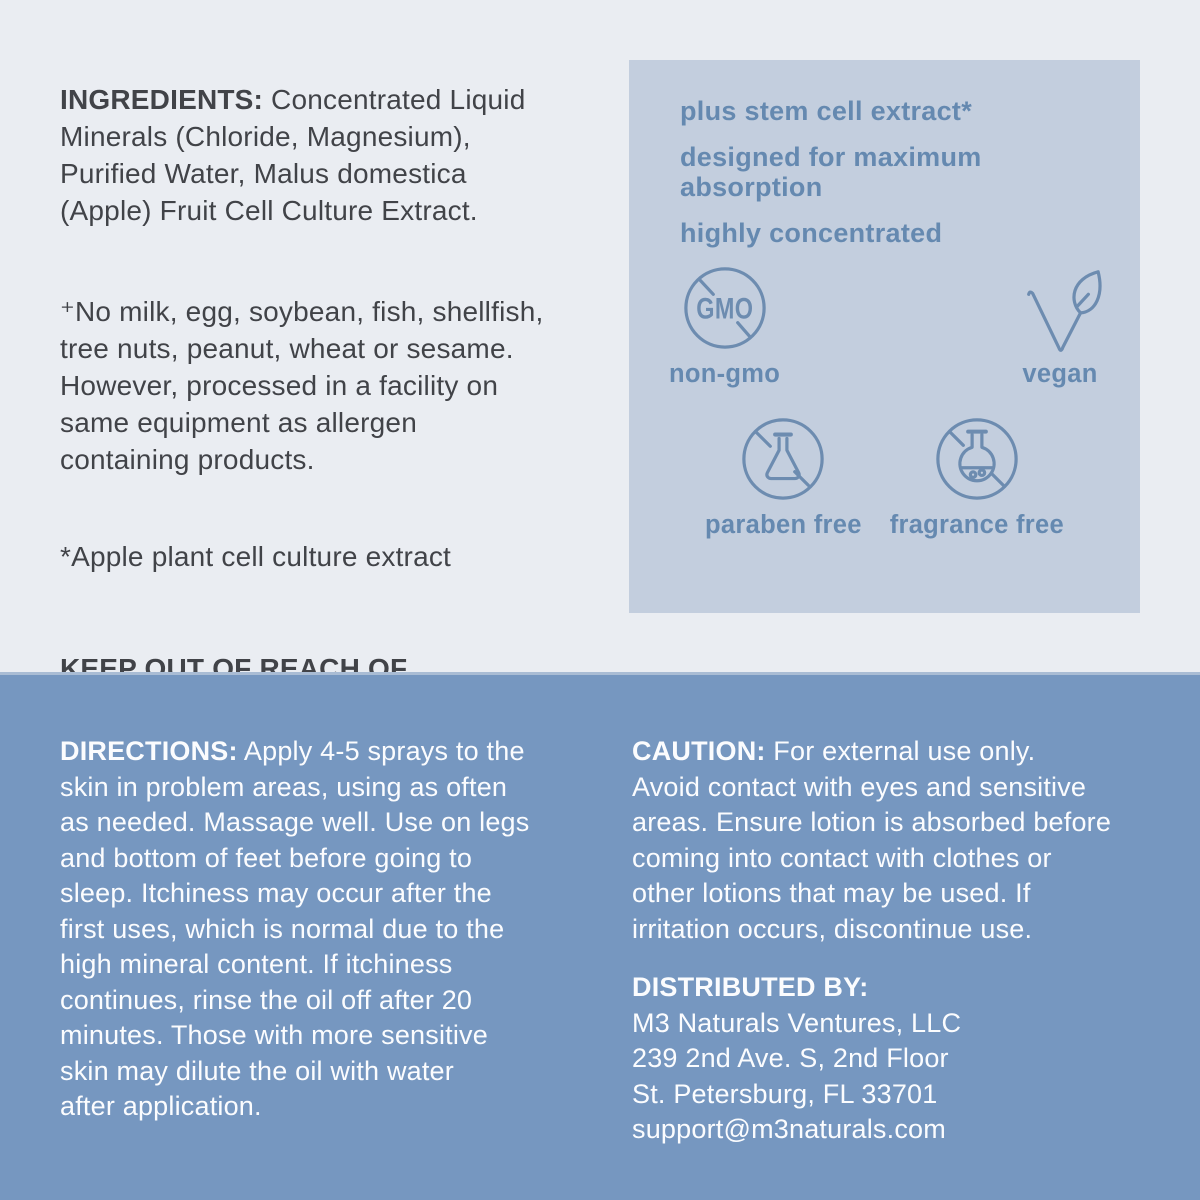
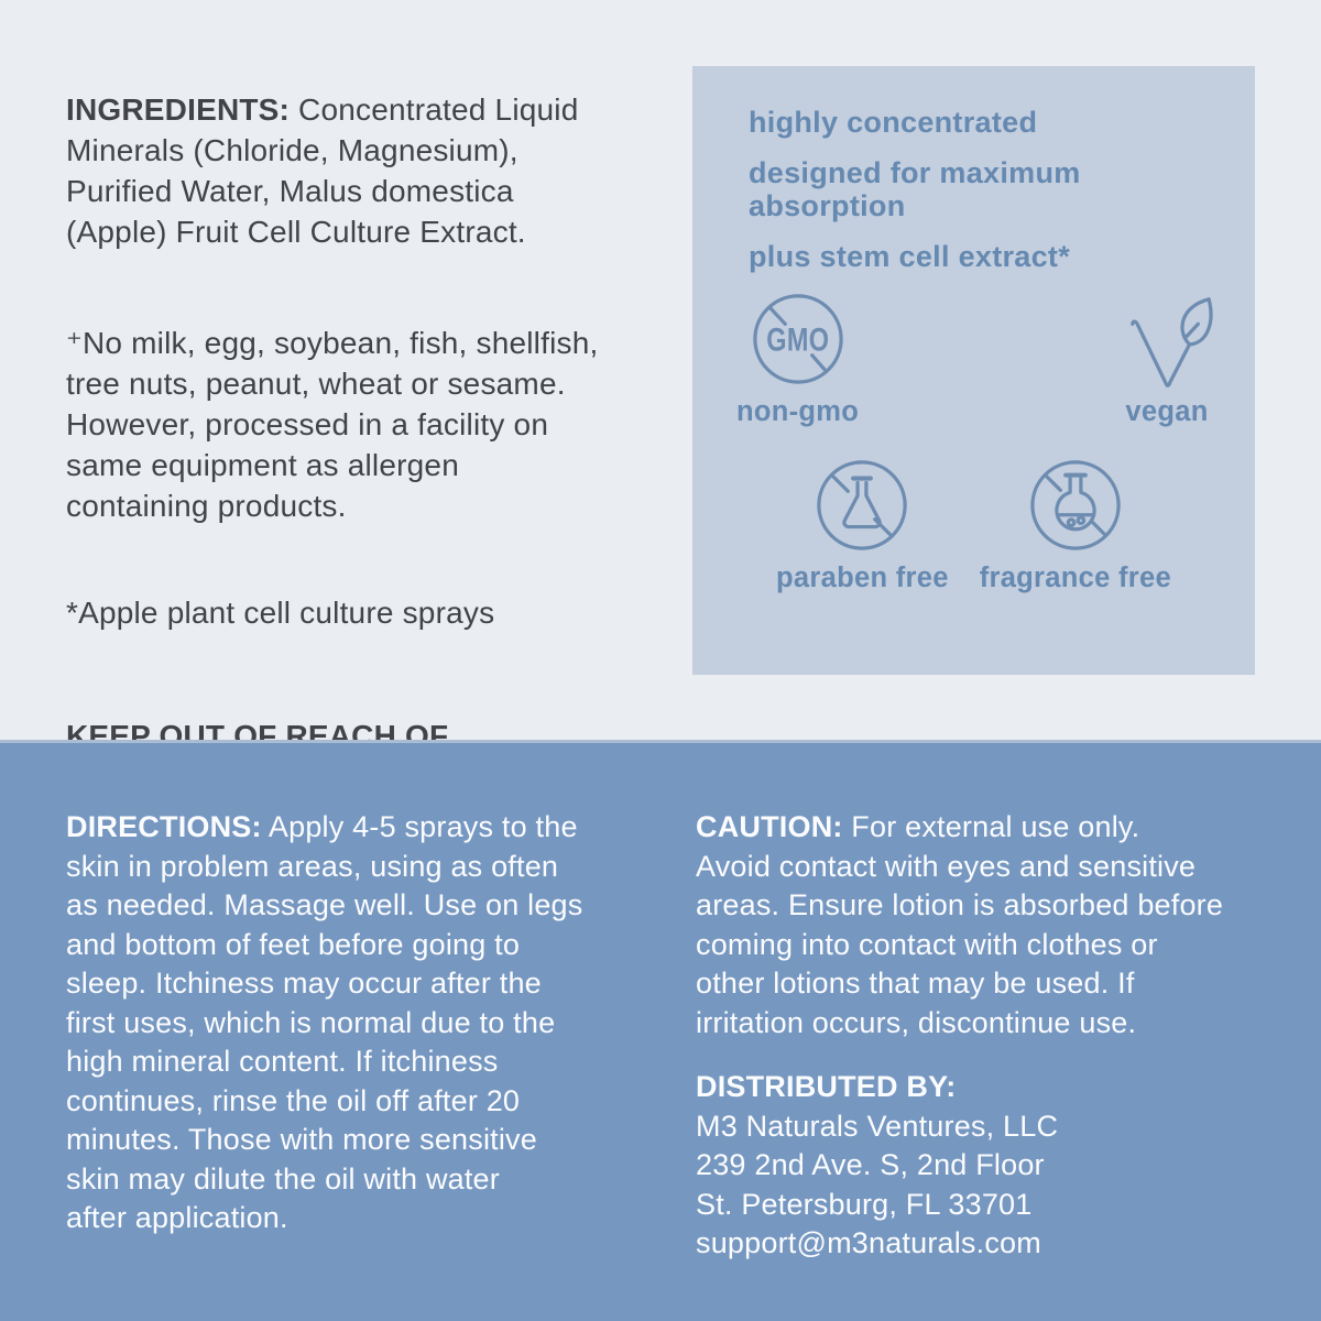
  INGREDIENTS: Concentrated Liquid
  Minerals (Chloride, Magnesium),
  Purified Water, Malus domestica
  (Apple) Fruit Cell Culture Extract.
  ⁺No milk, egg, soybean, fish, shellfish,
  tree nuts, peanut, wheat or sesame.
  However, processed in a facility on
  same equipment as allergen
  containing products.
- *Apple plant cell culture extract
+ *Apple plant cell culture sprays
  KEEP OUT OF REACH OF
- plus stem cell extract*
+ highly concentrated
  designed for maximum
  absorption
- highly concentrated
+ plus stem cell extract*
  GMO
  non-gmo
  vegan
  paraben free
  fragrance free
  DIRECTIONS: Apply 4-5 sprays to the
  skin in problem areas, using as often
  as needed. Massage well. Use on legs
  and bottom of feet before going to
  sleep. Itchiness may occur after the
  first uses, which is normal due to the
  high mineral content. If itchiness
  continues, rinse the oil off after 20
  minutes. Those with more sensitive
  skin may dilute the oil with water
  after application.
  CAUTION: For external use only.
  Avoid contact with eyes and sensitive
  areas. Ensure lotion is absorbed before
  coming into contact with clothes or
  other lotions that may be used. If
  irritation occurs, discontinue use.
  DISTRIBUTED BY: M3 Naturals Ventures, LLC
  239 2nd Ave. S, 2nd Floor
  St. Petersburg, FL 33701
  support@m3naturals.com
